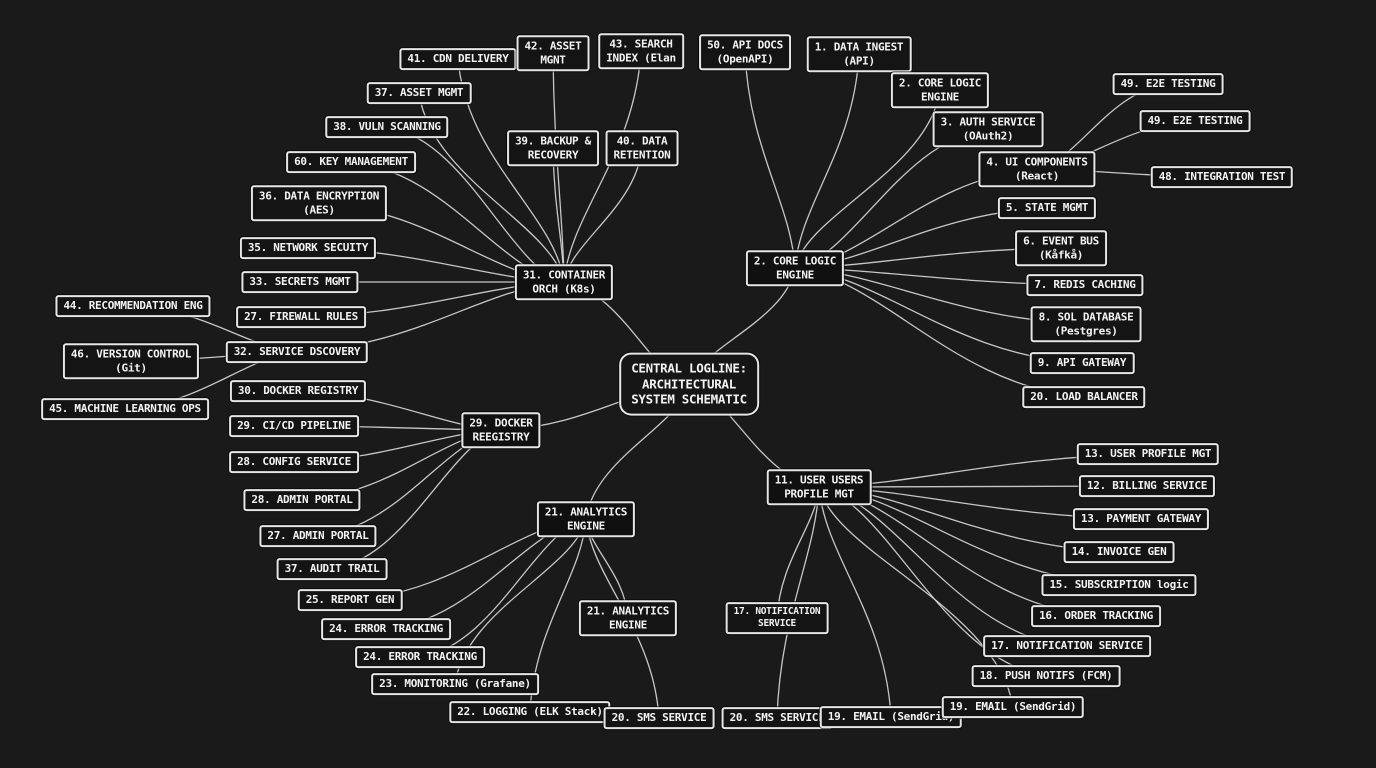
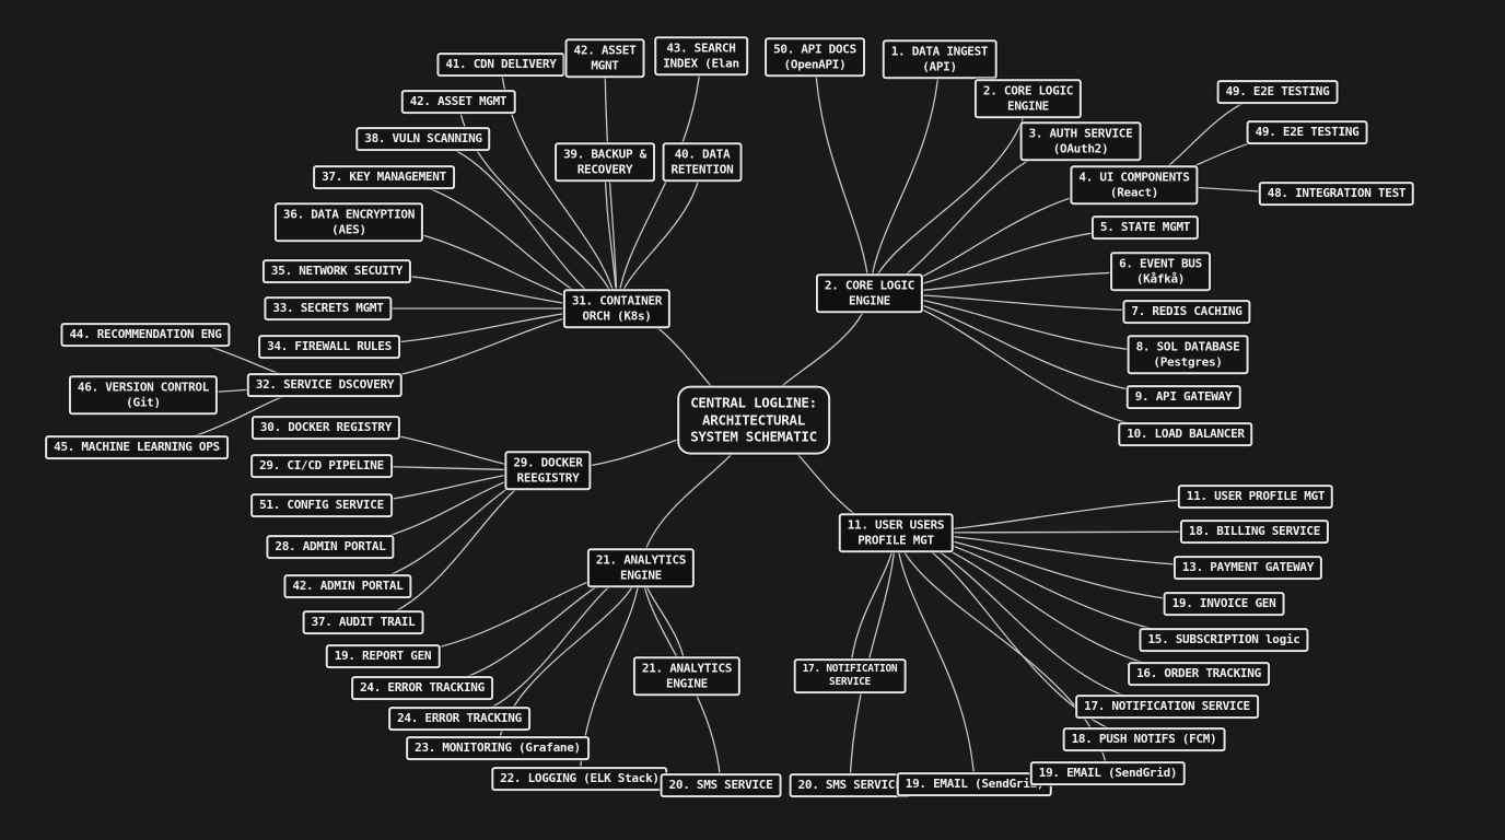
  CENTRAL LOGLINE:
  ARCHITECTURAL
  SYSTEM SCHEMATIC
  2. CORE LOGIC
  ENGINE
  31. CONTAINER
  ORCH (K8s)
  29. DOCKER
  REEGISTRY
  21. ANALYTICS
  ENGINE
  11. USER USERS
  PROFILE MGT
  50. API DOCS
  (OpenAPI)
  1. DATA INGEST
  (API)
  2. CORE LOGIC
  ENGINE
  3. AUTH SERVICE
  (OAuth2)
  4. UI COMPONENTS
  (React)
  49. E2E TESTING
  49. E2E TESTING
  48. INTEGRATION TEST
  5. STATE MGMT
  6. EVENT BUS
  (Kåfkå)
  7. REDIS CACHING
  8. SOL DATABASE
  (Pestgres)
  9. API GATEWAY
- 20. LOAD BALANCER
+ 10. LOAD BALANCER
  41. CDN DELIVERY
  42. ASSET
  MGNT
  43. SEARCH
  INDEX (Elan
  39. BACKUP &
  RECOVERY
  40. DATA
  RETENTION
- 37. ASSET MGMT
+ 42. ASSET MGMT
  38. VULN SCANNING
- 60. KEY MANAGEMENT
+ 37. KEY MANAGEMENT
  36. DATA ENCRYPTION
  (AES)
  35. NETWORK SECUITY
  33. SECRETS MGMT
- 27. FIREWALL RULES
+ 34. FIREWALL RULES
  32. SERVICE DSCOVERY
  44. RECOMMENDATION ENG
  46. VERSION CONTROL
  (Git)
  45. MACHINE LEARNING OPS
  30. DOCKER REGISTRY
  29. CI/CD PIPELINE
- 28. CONFIG SERVICE
+ 51. CONFIG SERVICE
  28. ADMIN PORTAL
- 27. ADMIN PORTAL
+ 42. ADMIN PORTAL
  37. AUDIT TRAIL
- 25. REPORT GEN
+ 19. REPORT GEN
  24. ERROR TRACKING
  24. ERROR TRACKING
  23. MONITORING (Grafane)
  22. LOGGING (ELK Stack)
  21. ANALYTICS
  ENGINE
  20. SMS SERVICE
  20. SMS SERVIC
  17. NOTIFICATION
  SERVICE
  19. EMAIL (SendGri
  19. EMAIL (SendGrid)
- 13. USER PROFILE MGT
+ 11. USER PROFILE MGT
- 12. BILLING SERVICE
+ 18. BILLING SERVICE
  13. PAYMENT GATEWAY
- 14. INVOICE GEN
+ 19. INVOICE GEN
  15. SUBSCRIPTION logic
  16. ORDER TRACKING
  17. NOTIFICATION SERVICE
  18. PUSH NOTIFS (FCM)
